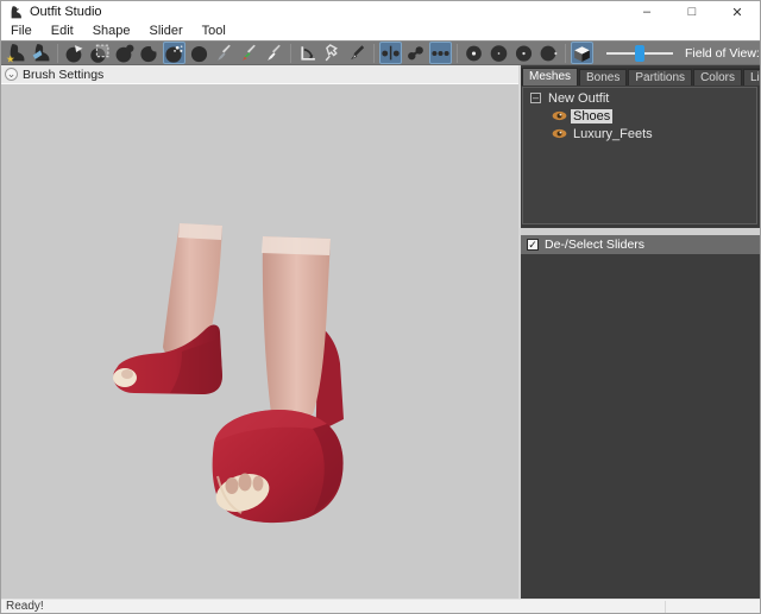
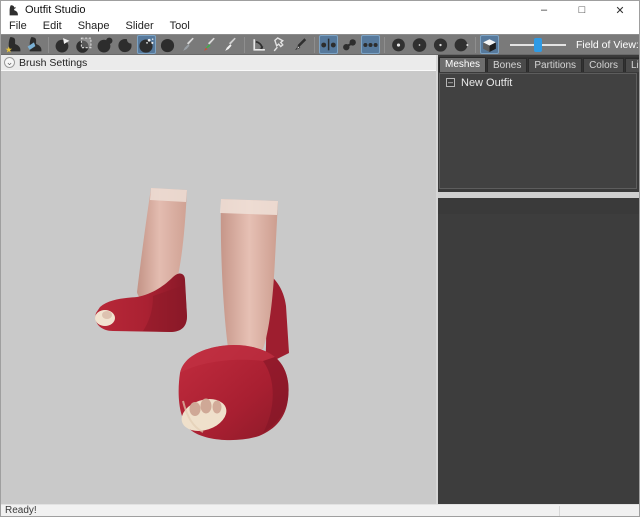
  Outfit Studio
  –
  □
  ✕
  File
  Edit
  Shape
  Slider
  Tool
  ★
  Field of View:
  ⌄
  Brush Settings
  Meshes
  Bones
  Partitions
  Colors
  –
  New Outfit
- Shoes
- Luxury_Feets
- ✓
- De-/Select Sliders
  Ready!
